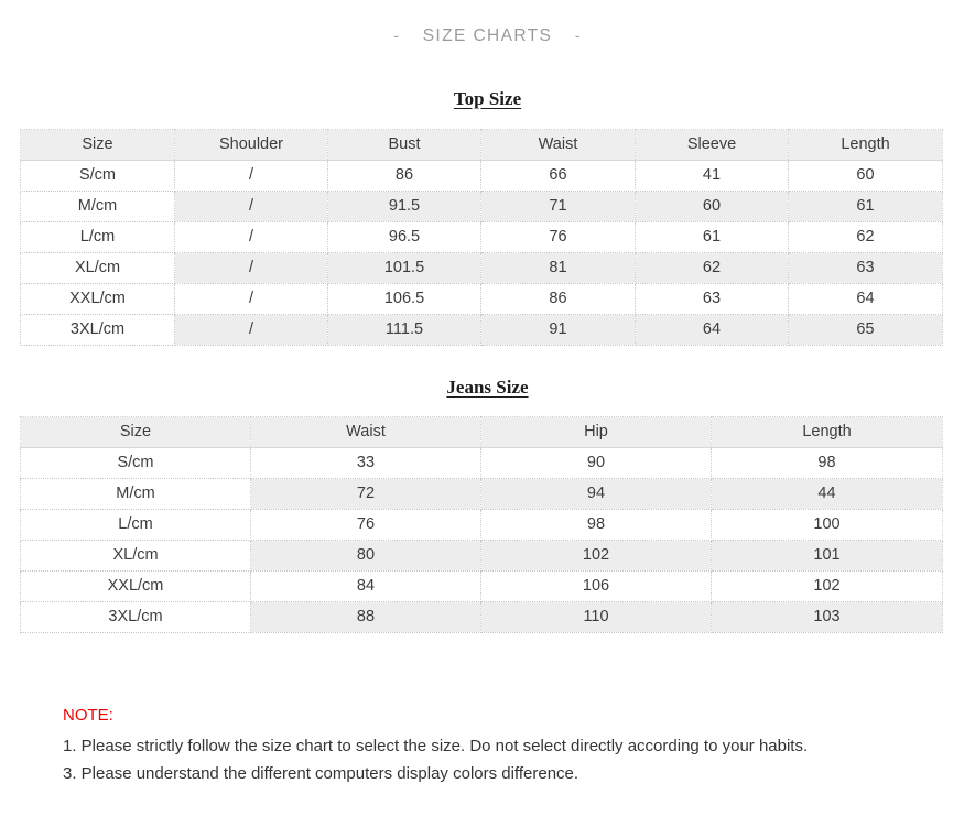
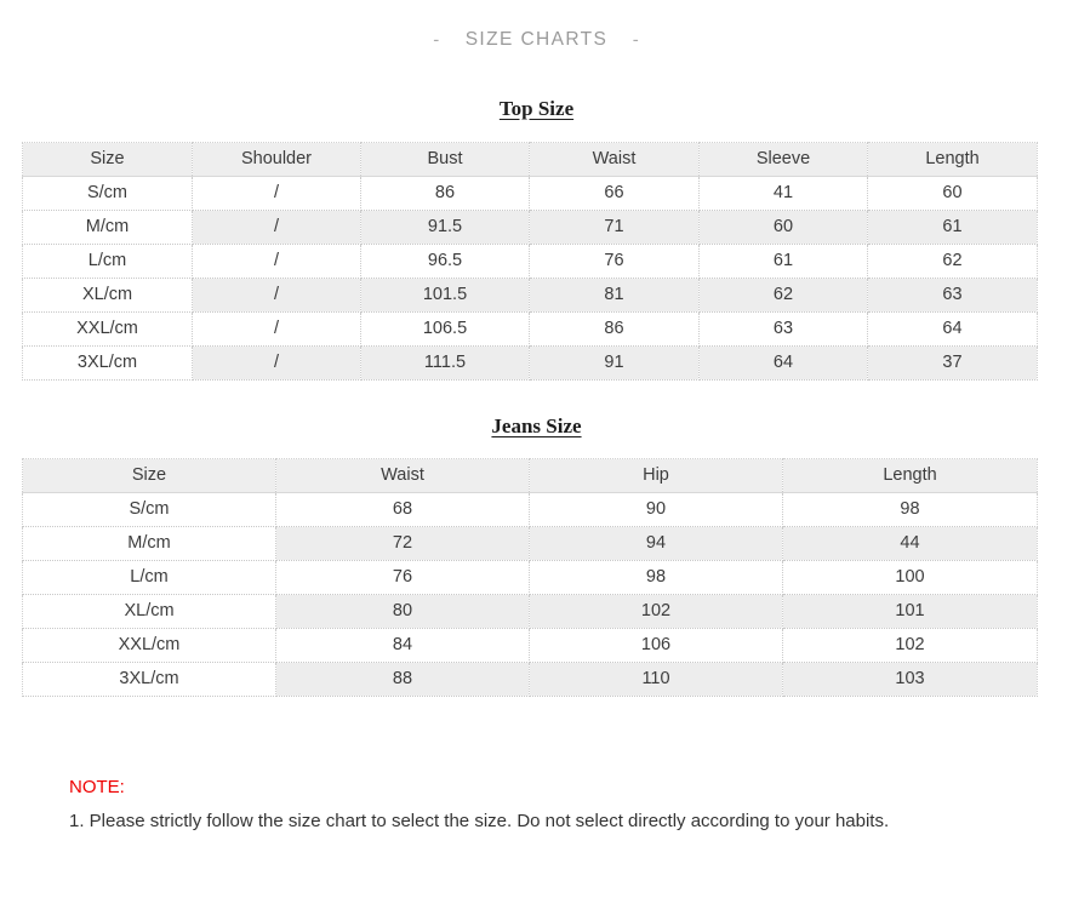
  - SIZE CHARTS -
  Top Size
  Size	Shoulder	Bust	Waist	Sleeve	Length
  S/cm	/	86	66	41	60
  M/cm	/	91.5	71	60	61
  L/cm	/	96.5	76	61	62
  XL/cm	/	101.5	81	62	63
  XXL/cm	/	106.5	86	63	64
- 3XL/cm	/	111.5	91	64	65
+ 3XL/cm	/	111.5	91	64	37
  Jeans Size
  Size	Waist	Hip	Length
- S/cm	33	90	98
+ S/cm	68	90	98
  M/cm	72	94	44
  L/cm	76	98	100
  XL/cm	80	102	101
  XXL/cm	84	106	102
  3XL/cm	88	110	103
  NOTE:
  1. Please strictly follow the size chart to select the size. Do not select directly according to your habits.
- 3. Please understand the different computers display colors difference.
